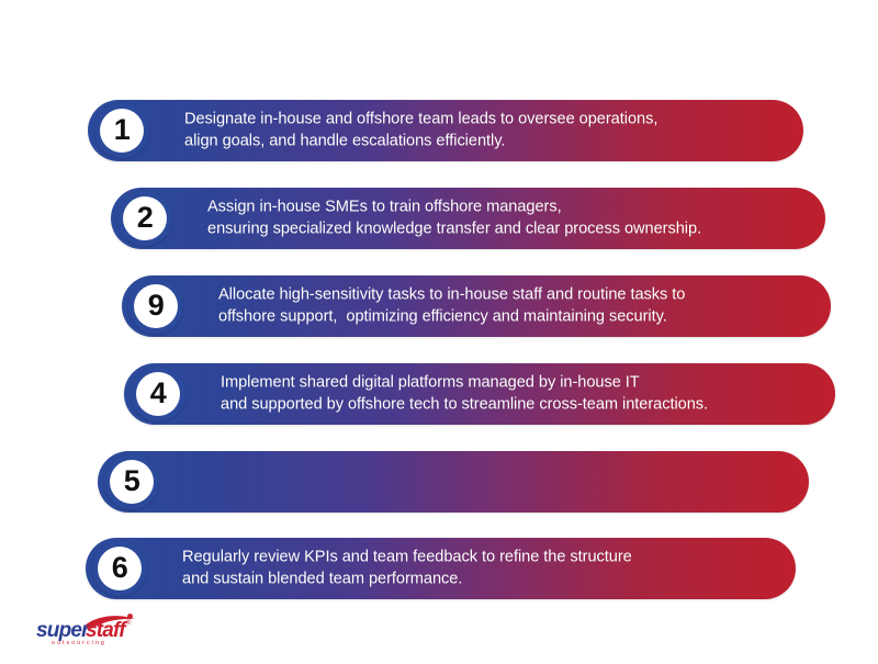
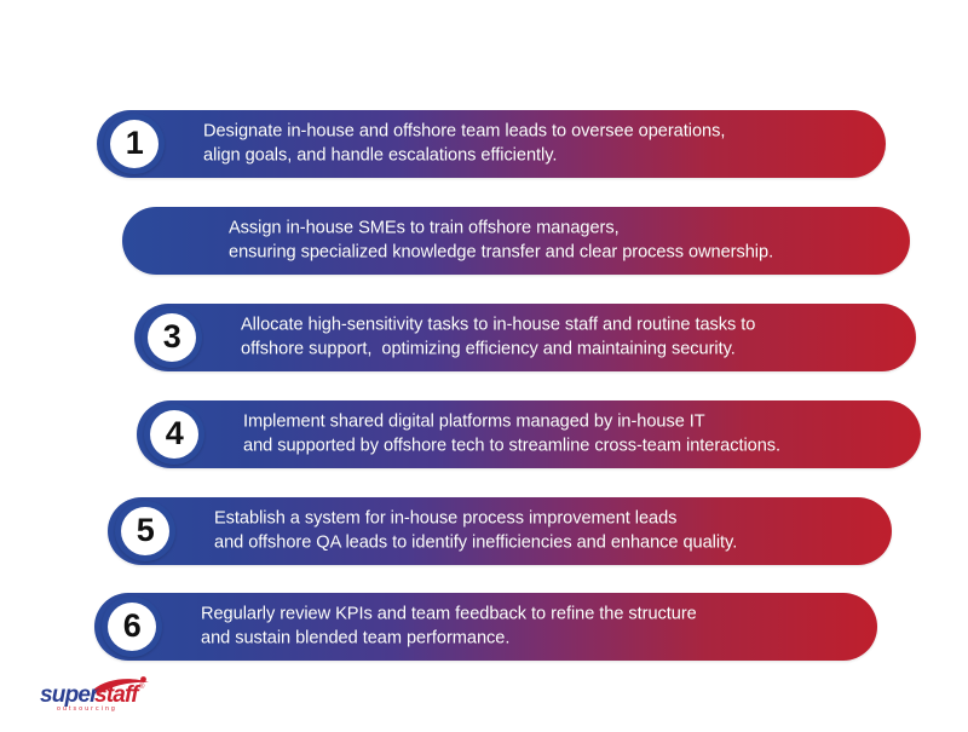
  1
  Designate in-house and offshore team leads to oversee operations,
  align goals, and handle escalations efficiently.
- 2
  Assign in-house SMEs to train offshore managers,
  ensuring specialized knowledge transfer and clear process ownership.
- 9
+ 3
  Allocate high-sensitivity tasks to in-house staff and routine tasks to
  offshore support, optimizing efficiency and maintaining security.
  4
  Implement shared digital platforms managed by in-house IT
  and supported by offshore tech to streamline cross-team interactions.
  5
+ Establish a system for in-house process improvement leads
+ and offshore QA leads to identify inefficiencies and enhance quality.
  6
  Regularly review KPIs and team feedback to refine the structure
  and sustain blended team performance.
  super
  staff
